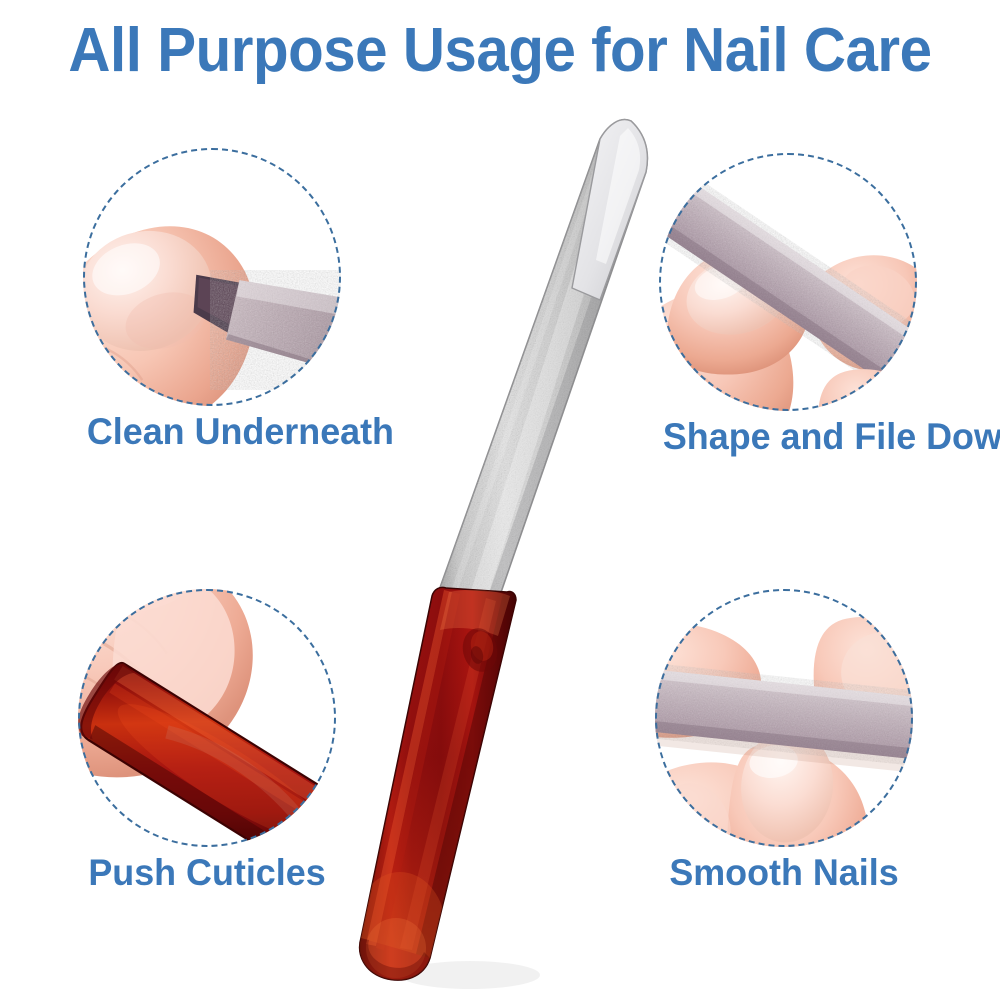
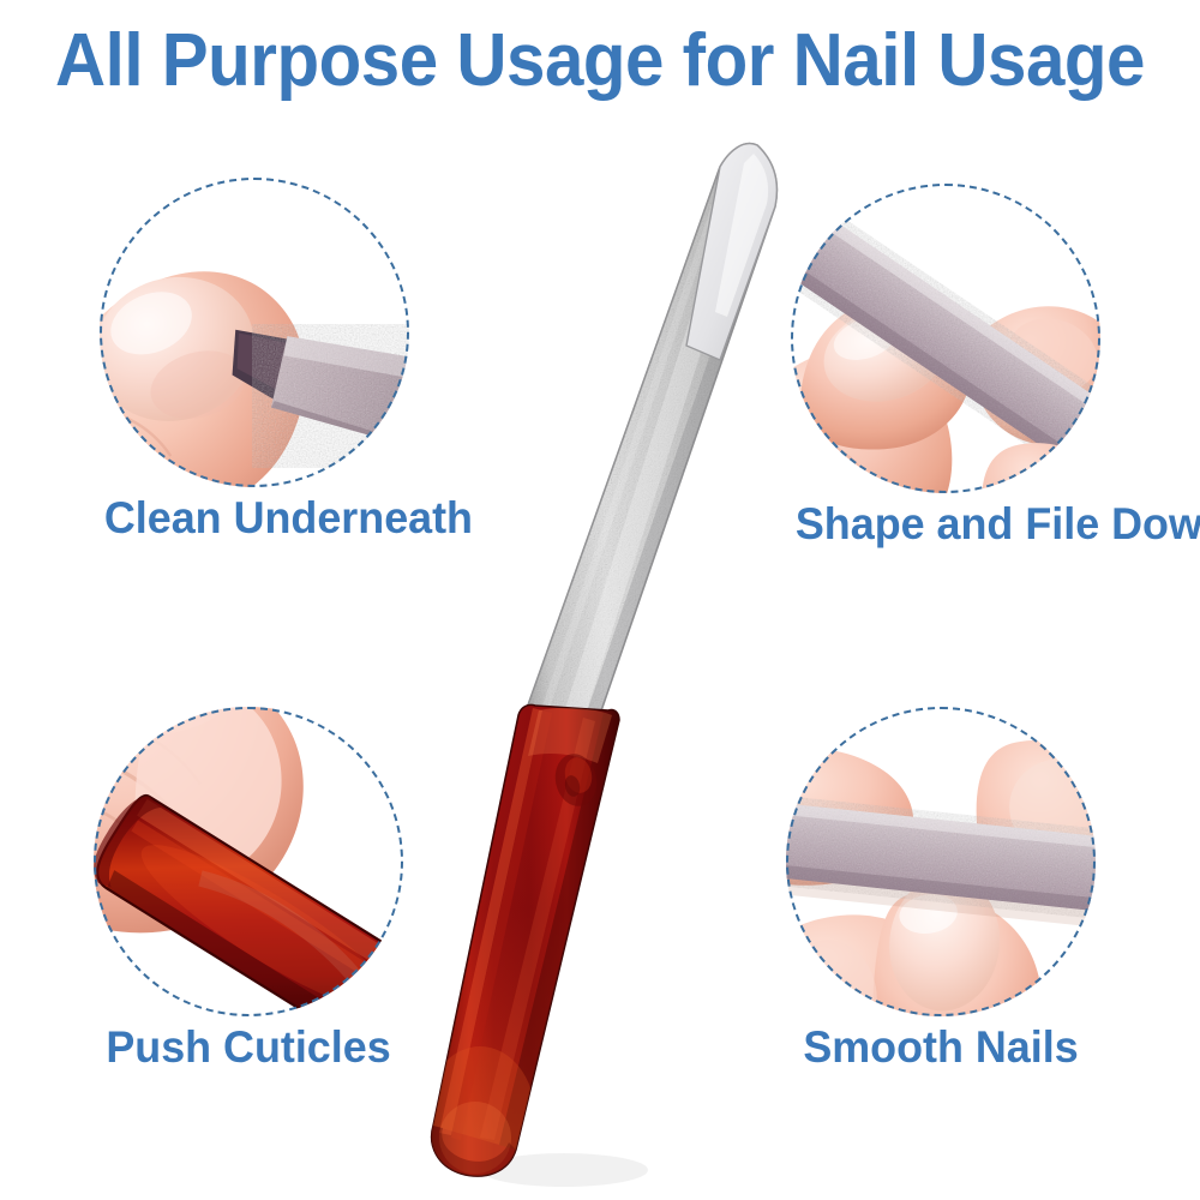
- All Purpose Usage for Nail Care
+ All Purpose Usage for Nail Usage
  Clean Underneath
  Shape and File Dow
  Push Cuticles
  Smooth Nails
